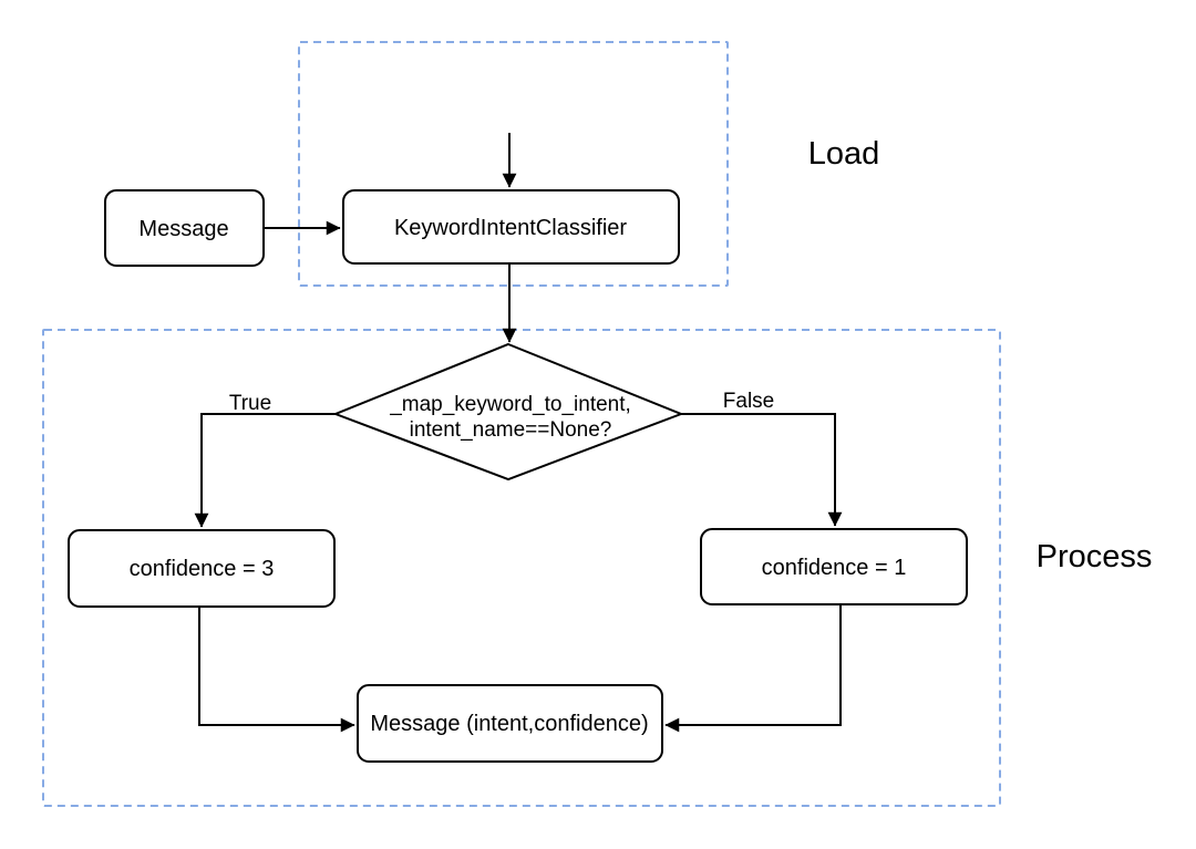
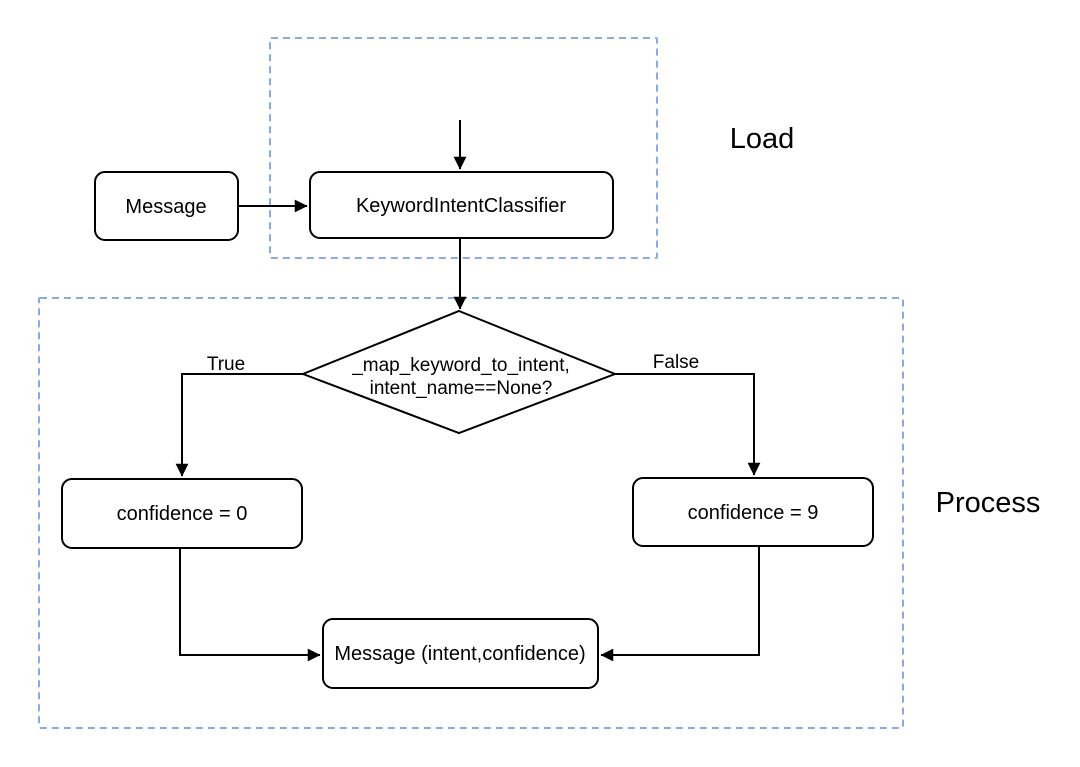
  Load
  Process
  True
  False
  Message
  KeywordIntentClassifier
  _map_keyword_to_intent,
  intent_name==None?
- confidence = 3
+ confidence = 0
- confidence = 1
+ confidence = 9
  Message (intent,confidence)
